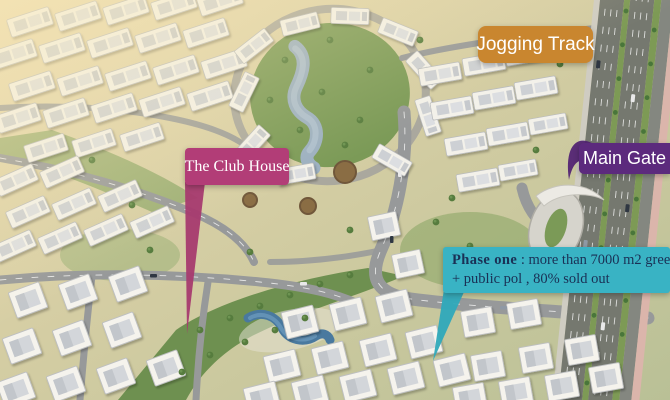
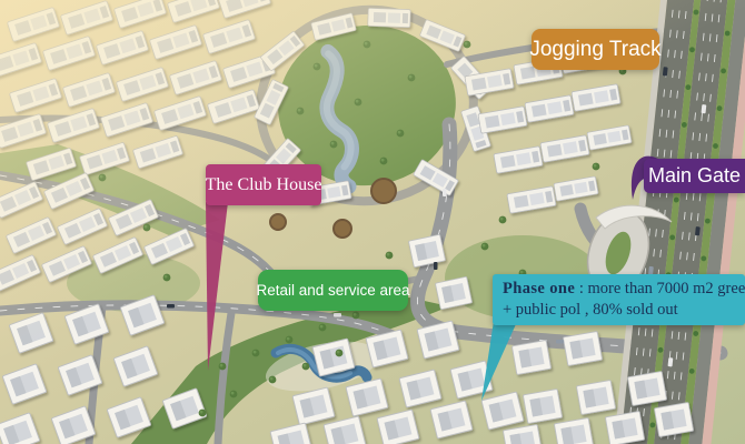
  Jogging Track
  The Club House
+ Retail and service area
  Main Gate
  Phase one : more than 7000 m2 gree
  + public pol , 80% sold out
